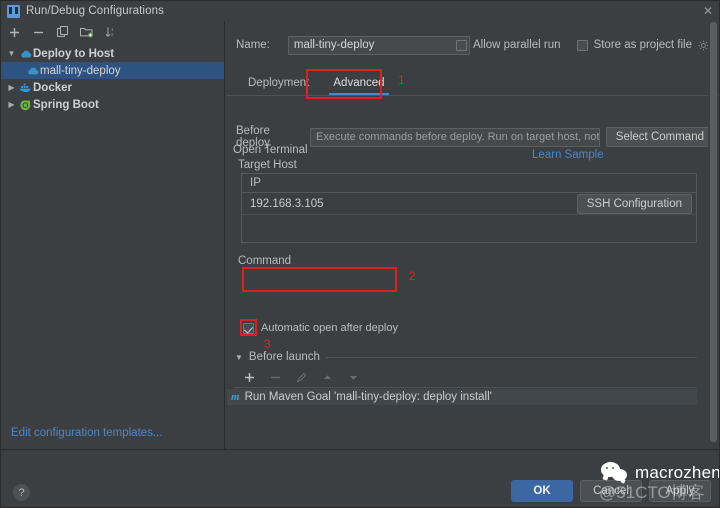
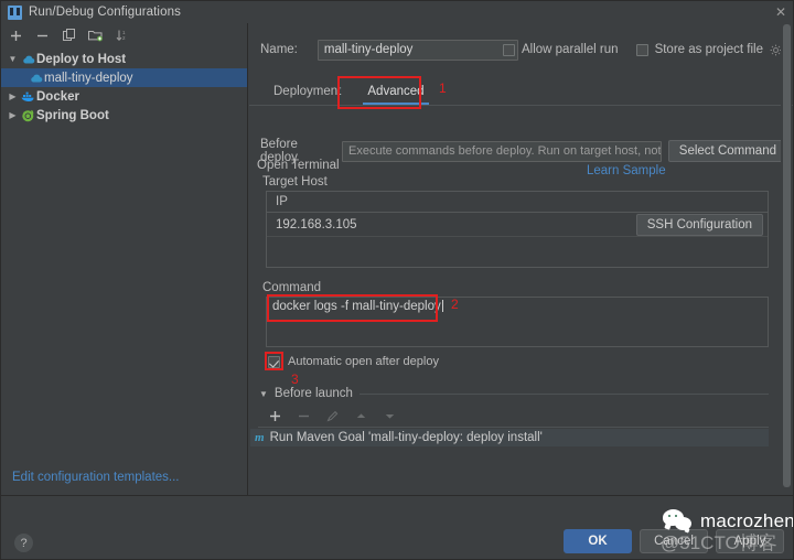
  Run/Debug Configurations
  ✕
  ▼
  Deploy to Host
  mall-tiny-deploy
  ▶
  Docker
  ▶
  Spring Boot
  Edit configuration templates...
  Name:
  mall-tiny-deploy
  Allow parallel run
  Store as project file
  Deployment
  Advanced
  Before deploy
  Execute commands before deploy. Run on target host, not
  Select Command
  Learn Sample
  Open Terminal
  Target Host
  IP
  192.168.3.105
  SSH Configuration
  Command
+ docker logs -f mall-tiny-deploy
  Automatic open after deploy
  ▼
  Before launch
  m
  Run Maven Goal 'mall-tiny-deploy: deploy install'
  ?
  OK
  Cancel
  Apply
  1
  2
  3
  macrozhen
  @51CTO博客
